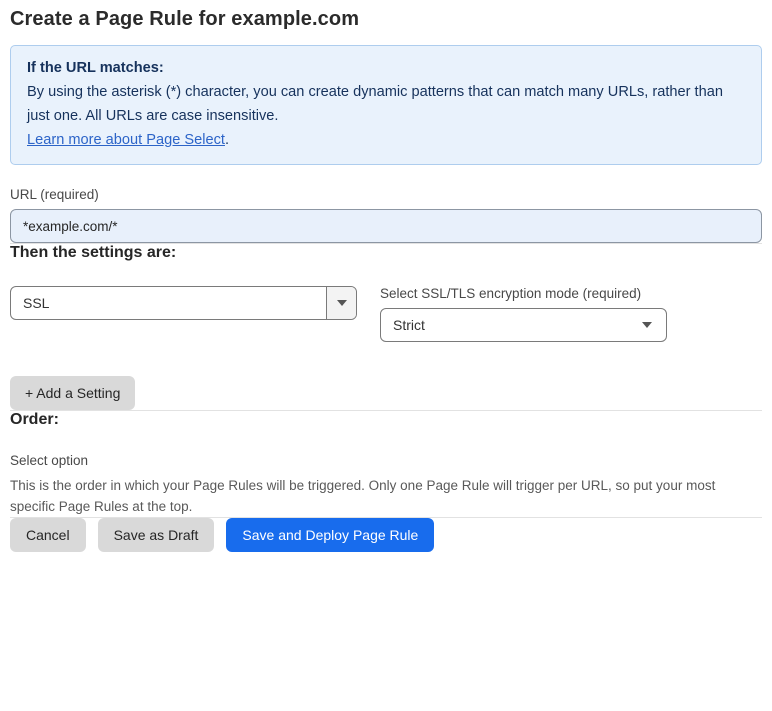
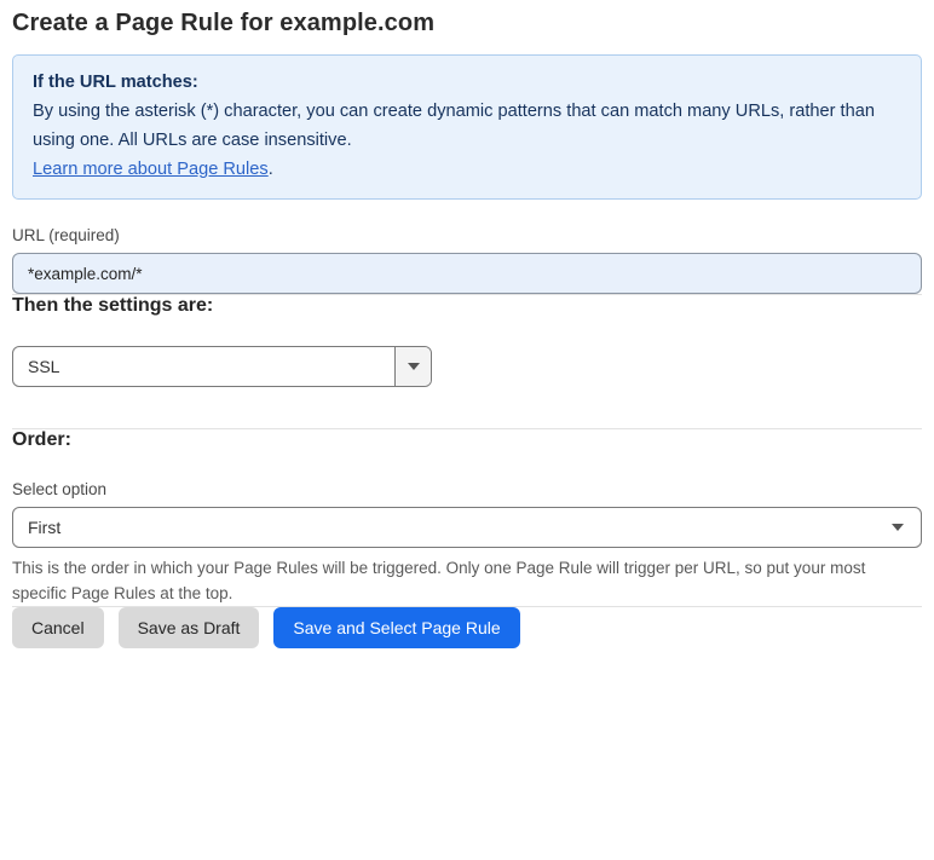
  Create a Page Rule for example.com
  If the URL matches:
- By using the asterisk (*) character, you can create dynamic patterns that can match many URLs, rather than just one. All URLs are case insensitive.
+ By using the asterisk (*) character, you can create dynamic patterns that can match many URLs, rather than using one. All URLs are case insensitive.
- Learn more about Page Select.
+ Learn more about Page Rules.
  URL (required)
  *example.com/*
  Then the settings are:
  SSL
- Select SSL/TLS encryption mode (required)
- Strict
- + Add a Setting
  Order:
  Select option
+ First
  This is the order in which your Page Rules will be triggered. Only one Page Rule will trigger per URL, so put your most specific Page Rules at the top.
  Cancel
  Save as Draft
- Save and Deploy Page Rule
+ Save and Select Page Rule
